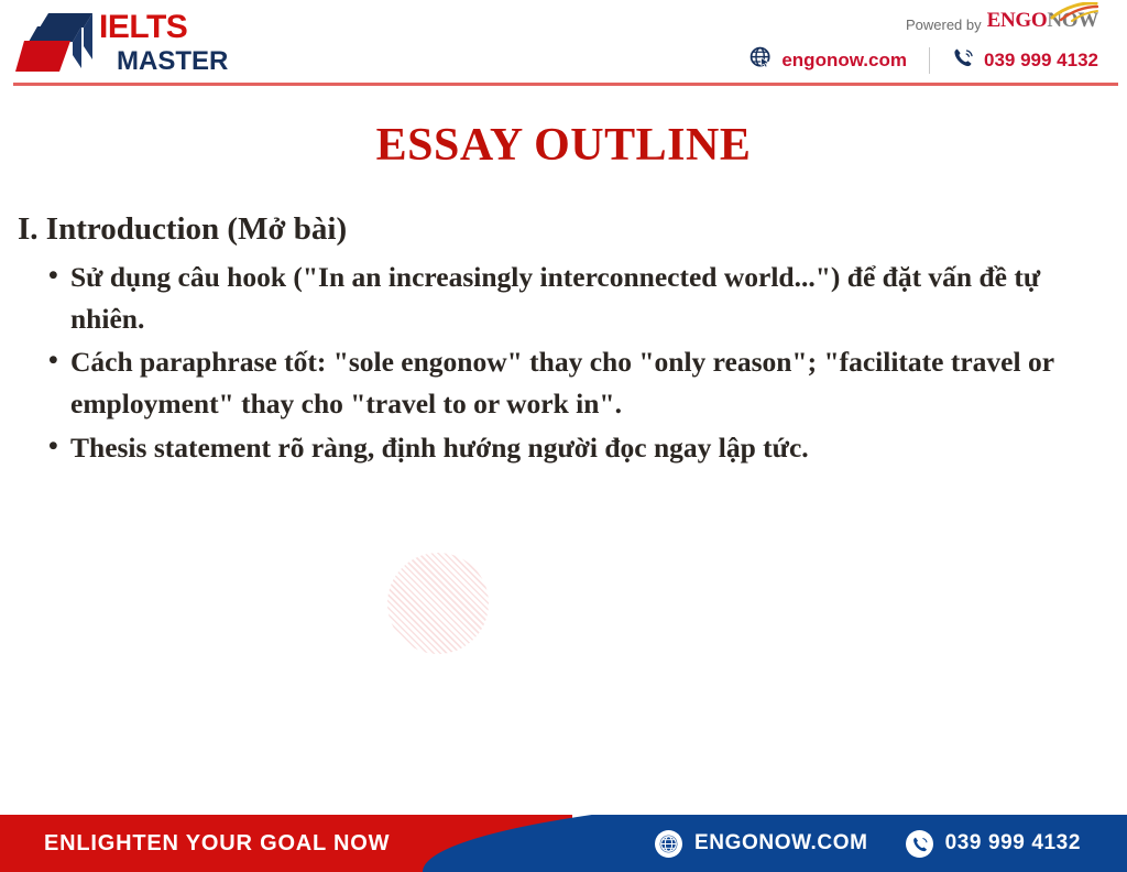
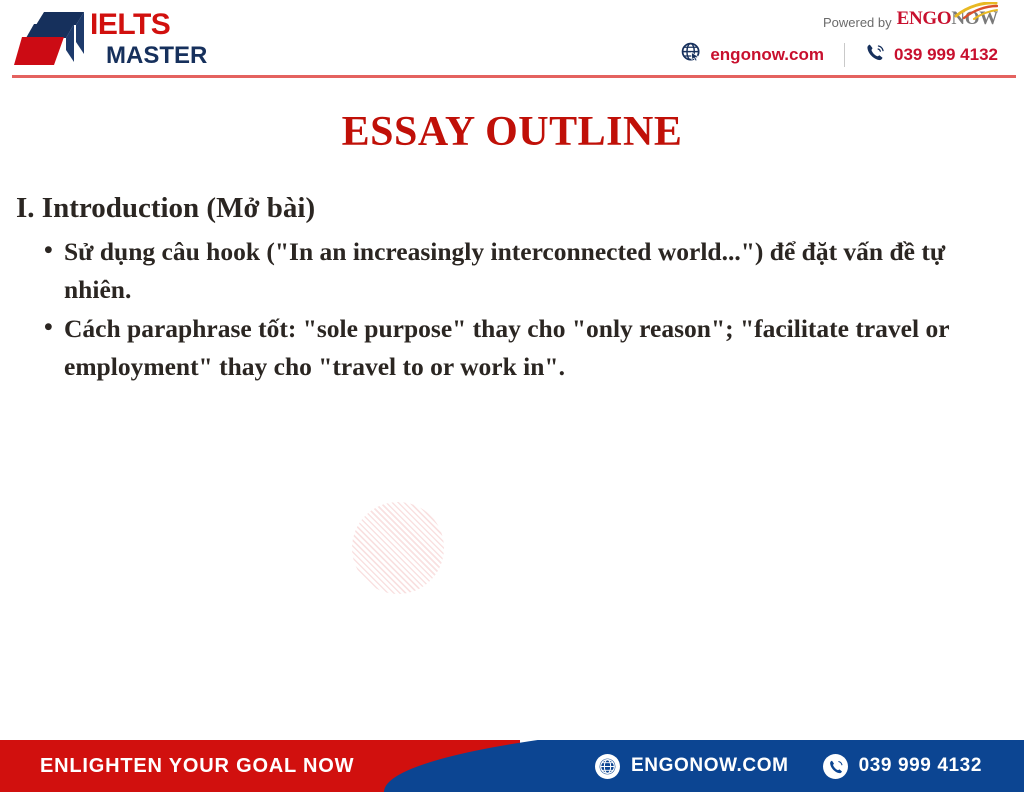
  IELTS
  MASTER
  Powered by
  ENGONOW
  engonow.com
  039 999 4132
  ESSAY OUTLINE
  I. Introduction (Mở bài)
  Sử dụng câu hook ("In an increasingly interconnected world...") để đặt vấn đề tự nhiên.
- Cách paraphrase tốt: "sole engonow" thay cho "only reason"; "facilitate travel or employment" thay cho "travel to or work in".
+ Cách paraphrase tốt: "sole purpose" thay cho "only reason"; "facilitate travel or employment" thay cho "travel to or work in".
- Thesis statement rõ ràng, định hướng người đọc ngay lập tức.
  ENLIGHTEN YOUR GOAL NOW
  ENGONOW.COM
  039 999 4132
